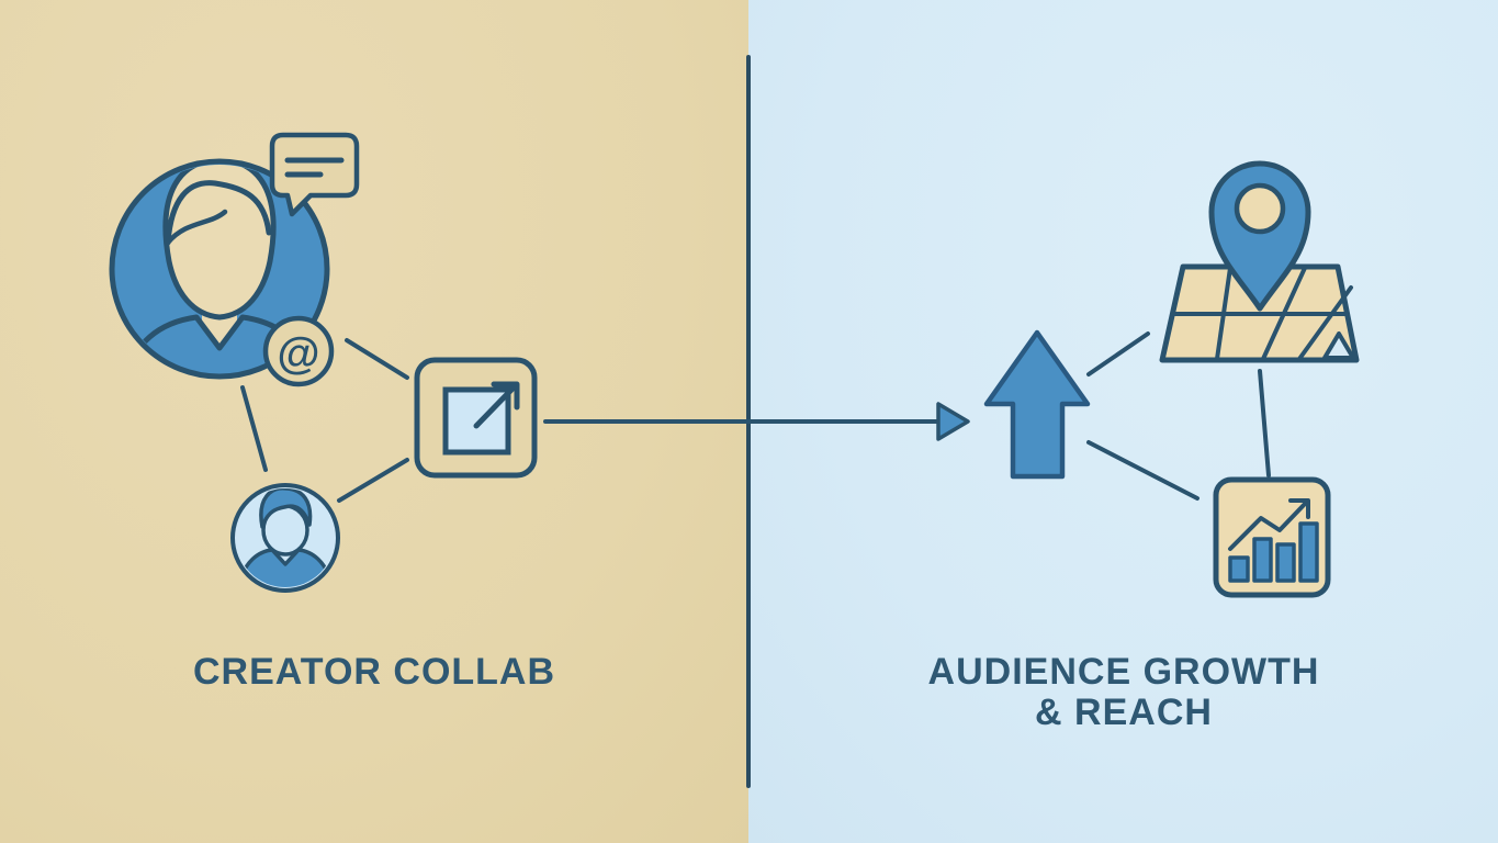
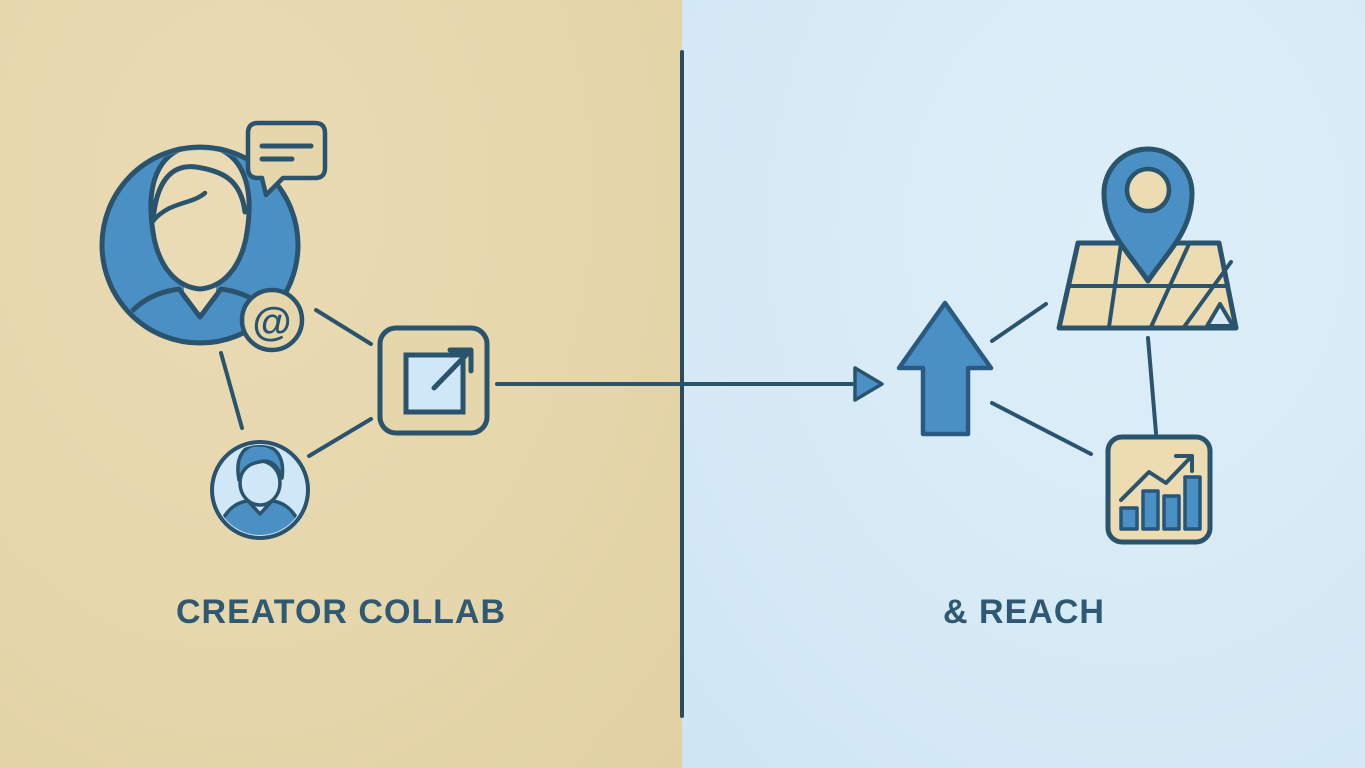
  @
  CREATOR COLLAB
- AUDIENCE GROWTH
  & REACH
